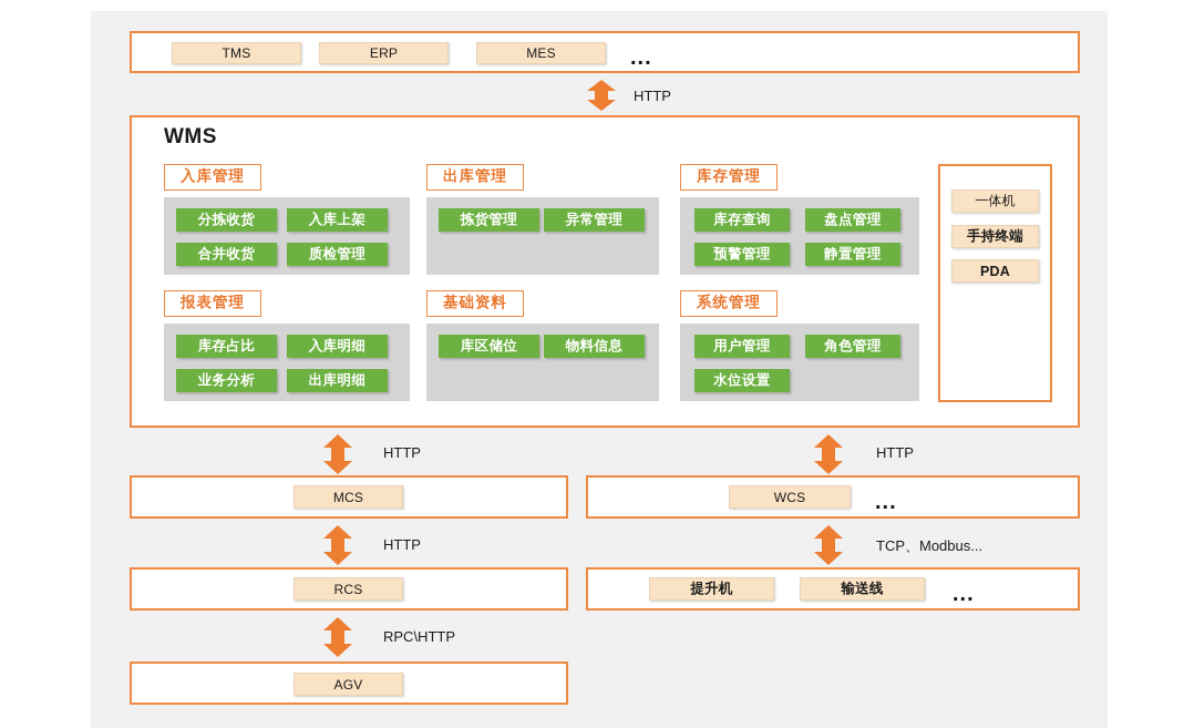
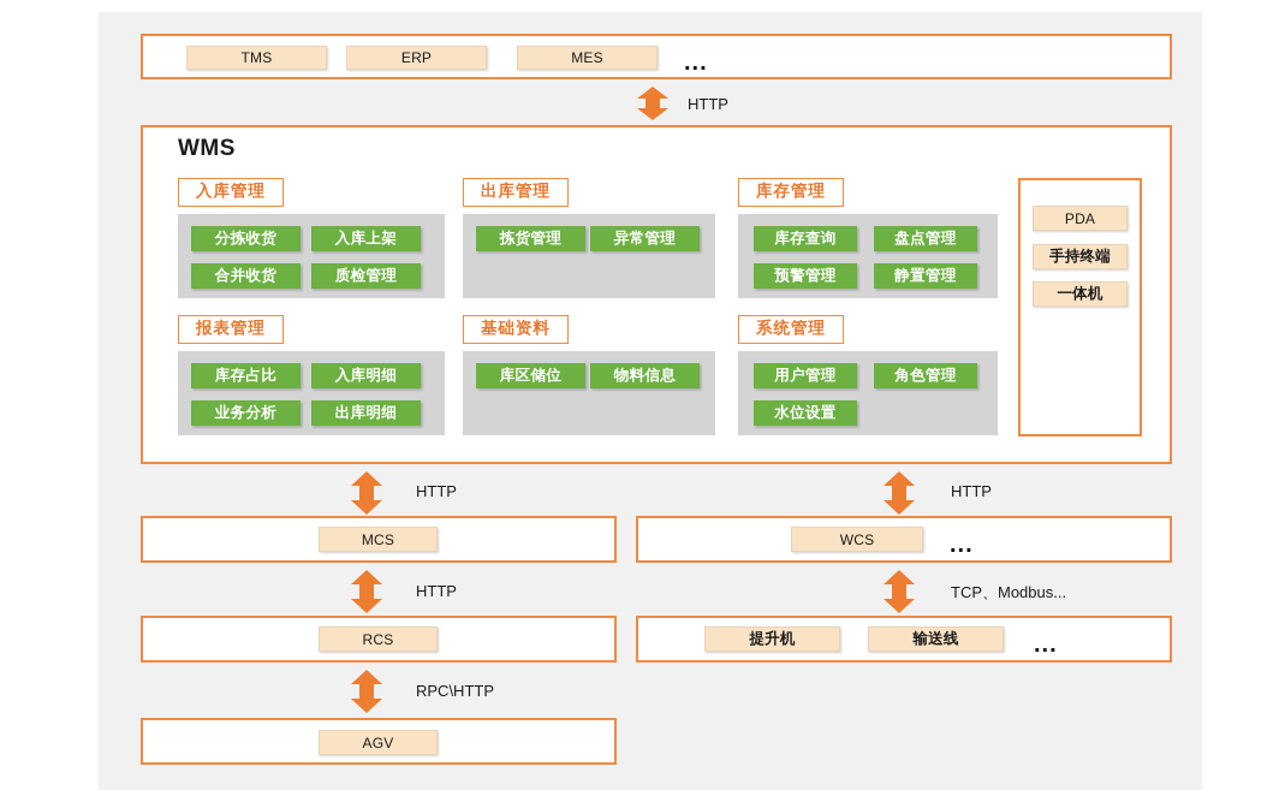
  TMS
  ERP
  MES
  ...
  HTTP
  WMS
  入库管理
  分拣收货
  入库上架
  合并收货
  质检管理
  出库管理
  拣货管理
  异常管理
  库存管理
  库存查询
  盘点管理
  预警管理
  静置管理
  报表管理
  库存占比
  入库明细
  业务分析
  出库明细
  基础资料
  库区储位
  物料信息
  系统管理
  用户管理
  角色管理
  水位设置
- 一体机
+ PDA
  手持终端
- PDA
+ 一体机
  HTTP
  HTTP
  MCS
  WCS
  ...
  HTTP
  TCP、Modbus...
  RCS
  提升机
  输送线
  ...
  RPC\HTTP
  AGV
